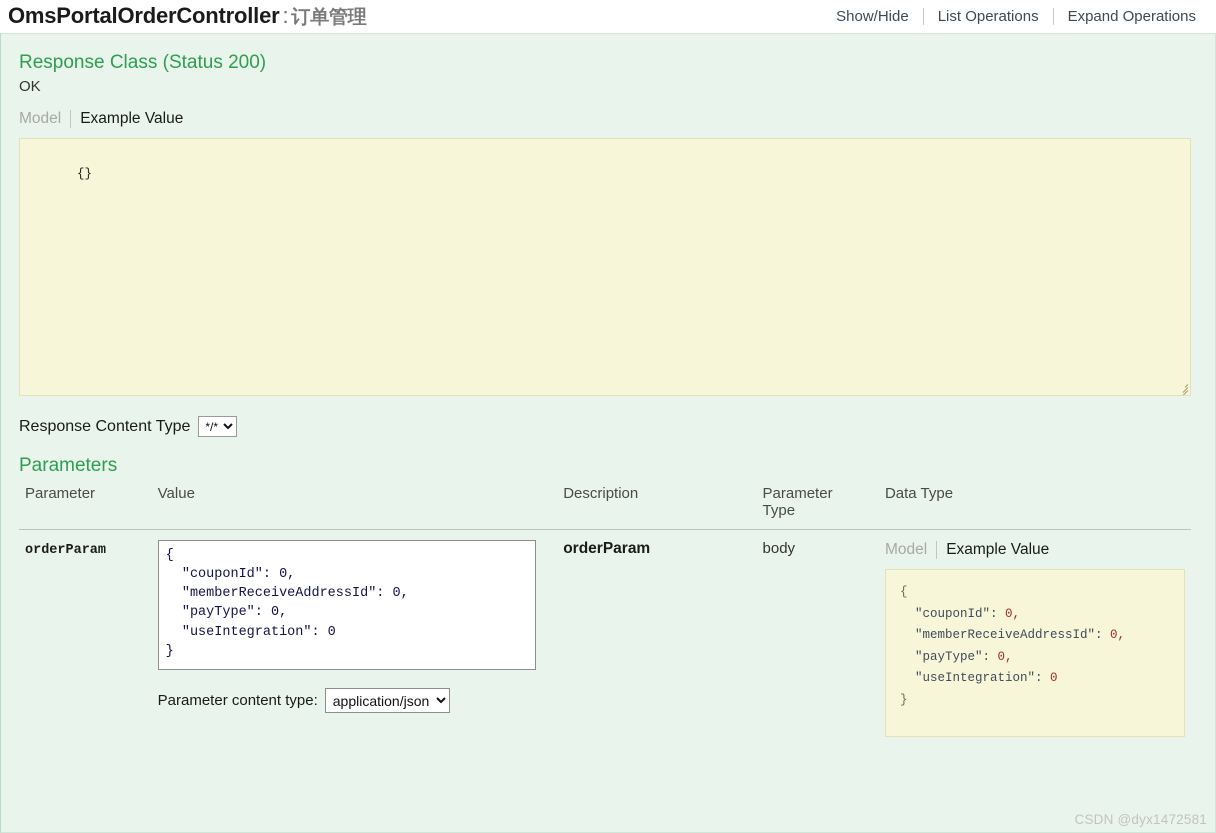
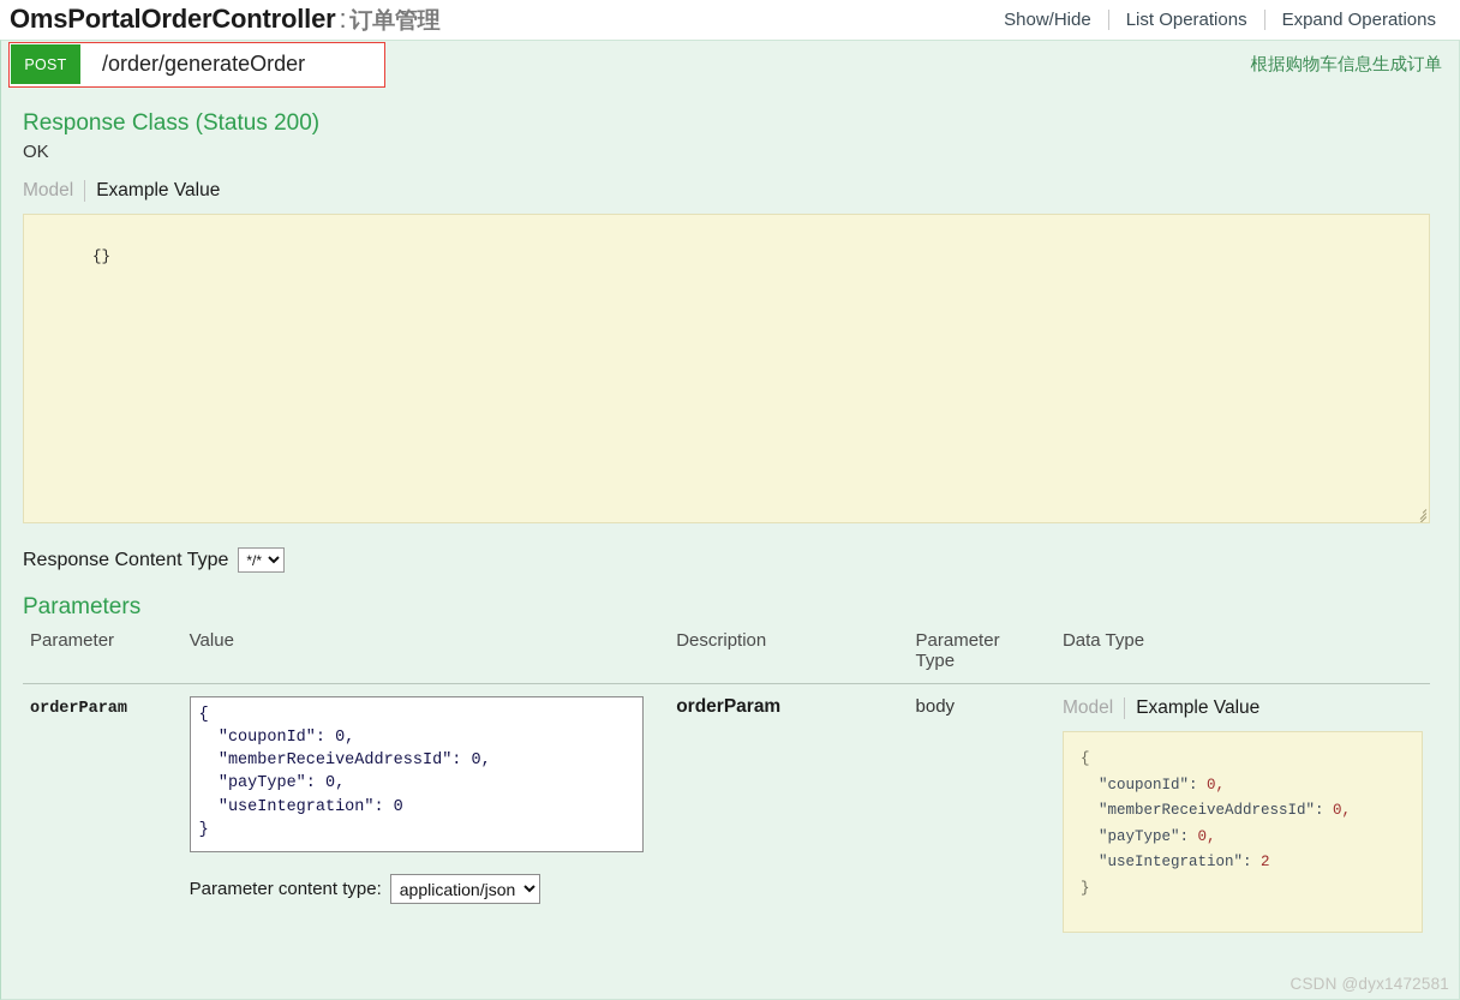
  OmsPortalOrderController: 订单管理
  Show/Hide
  List Operations
  Expand Operations
+ POST
+ /order/generateOrder
+ 根据购物车信息生成订单
  Response Class (Status 200)
  OK
  Model
  Example Value
  {}
  Response Content Type
  */*
  Parameters
  Parameter	Value	Description	Parameter Type	Data Type
- orderParam	{ "couponId": 0, "memberReceiveAddressId": 0, "payType": 0, "useIntegration": 0 } Parameter content type: application/json	orderParam	body	Model Example Value { "couponId": 0, "memberReceiveAddressId": 0, "payType": 0, "useIntegration": 0}
+ orderParam	{ "couponId": 0, "memberReceiveAddressId": 0, "payType": 0, "useIntegration": 0 } Parameter content type: application/json	orderParam	body	Model Example Value { "couponId": 0, "memberReceiveAddressId": 0, "payType": 0, "useIntegration": 2}
  CSDN @dyx1472581
